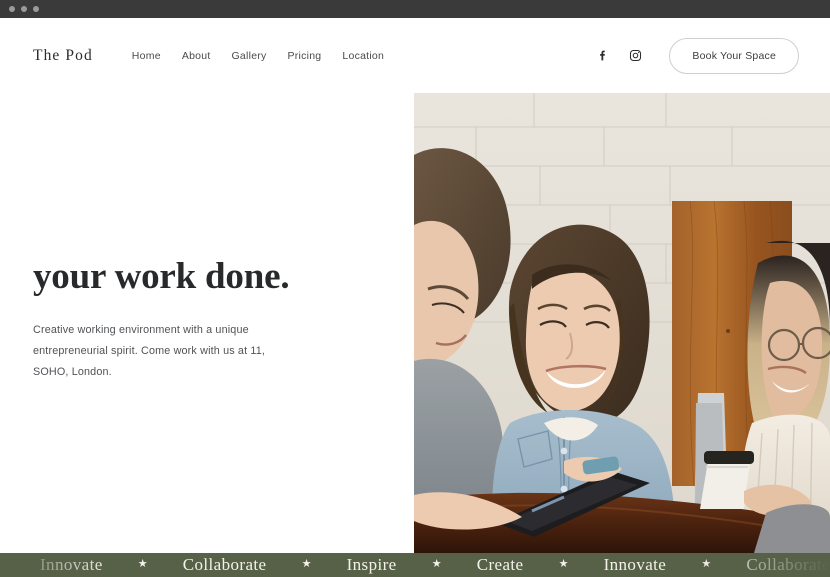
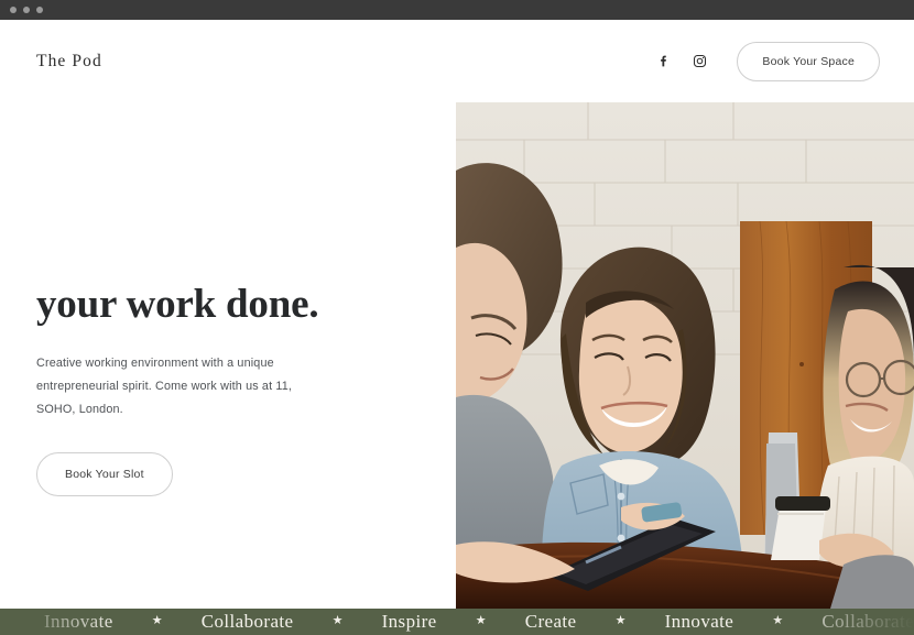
  The Pod
- Home
- About
- Gallery
- Pricing
- Location
  Book Your Space
  your work done.
  Creative working environment with a unique entrepreneurial spirit. Come work with us at 11, SOHO, London.
+ Book Your Slot
  Innovate
  ★
  Collaborate
  ★
  Inspire
  ★
  Create
  ★
  Innovate
  ★
  Collaborate
